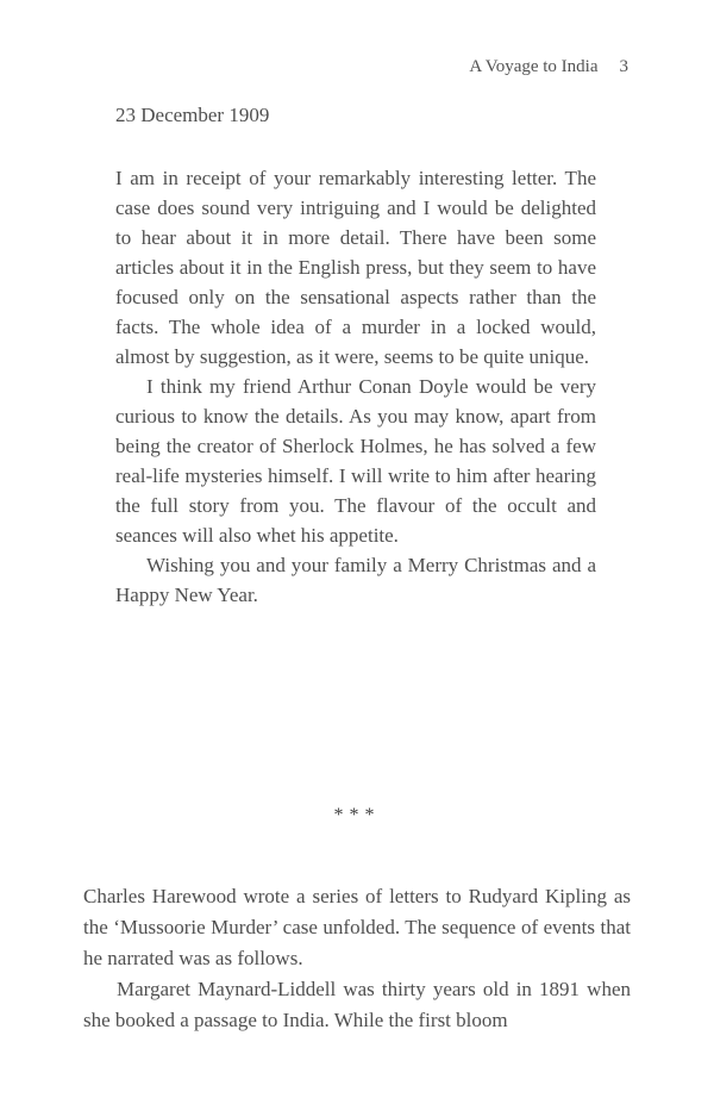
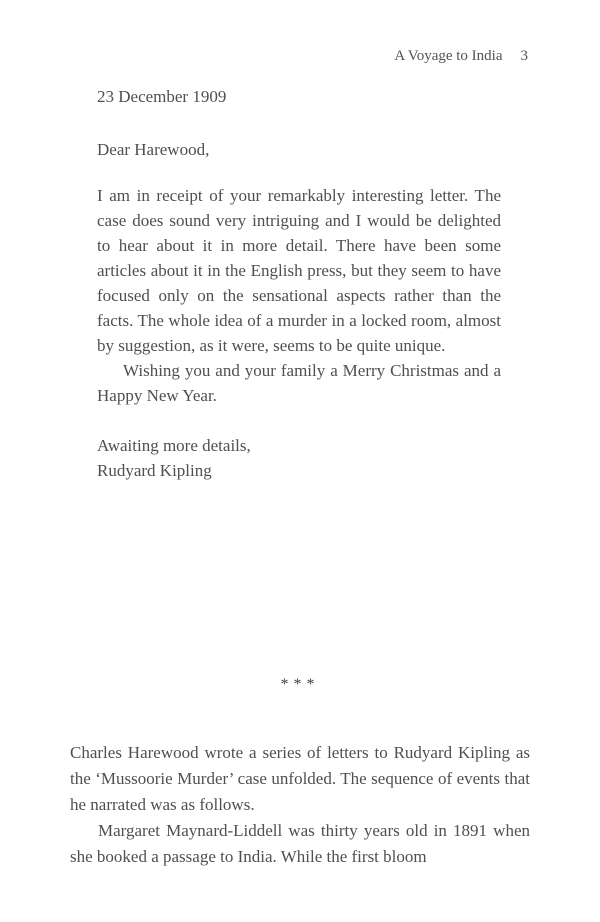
  A Voyage to India
  3
  23 December 1909
+ Dear Harewood,
- I am in receipt of your remarkably interesting letter. The case does sound very intriguing and I would be delighted to hear about it in more detail. There have been some articles about it in the English press, but they seem to have focused only on the sensational aspects rather than the facts. The whole idea of a murder in a locked would, almost by suggestion, as it were, seems to be quite unique.
+ I am in receipt of your remarkably interesting letter. The case does sound very intriguing and I would be delighted to hear about it in more detail. There have been some articles about it in the English press, but they seem to have focused only on the sensational aspects rather than the facts. The whole idea of a murder in a locked room, almost by suggestion, as it were, seems to be quite unique.
- I think my friend Arthur Conan Doyle would be very curious to know the details. As you may know, apart from being the creator of Sherlock Holmes, he has solved a few real-life mysteries himself. I will write to him after hearing the full story from you. The flavour of the occult and seances will also whet his appetite.
  Wishing you and your family a Merry Christmas and a Happy New Year.
+ Awaiting more details,
+ Rudyard Kipling
  ***
  Charles Harewood wrote a series of letters to Rudyard Kipling as the ‘Mussoorie Murder’ case unfolded. The sequence of events that he narrated was as follows.
  Margaret Maynard-Liddell was thirty years old in 1891 when she booked a passage to India. While the first bloom
